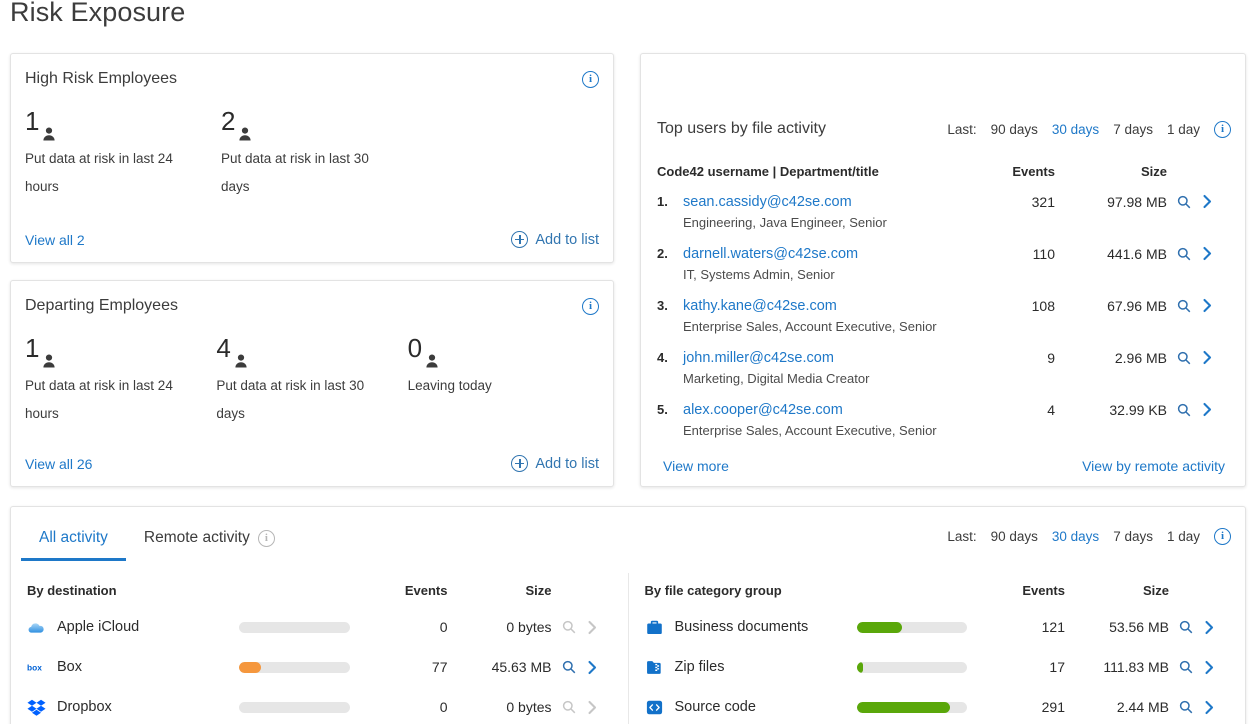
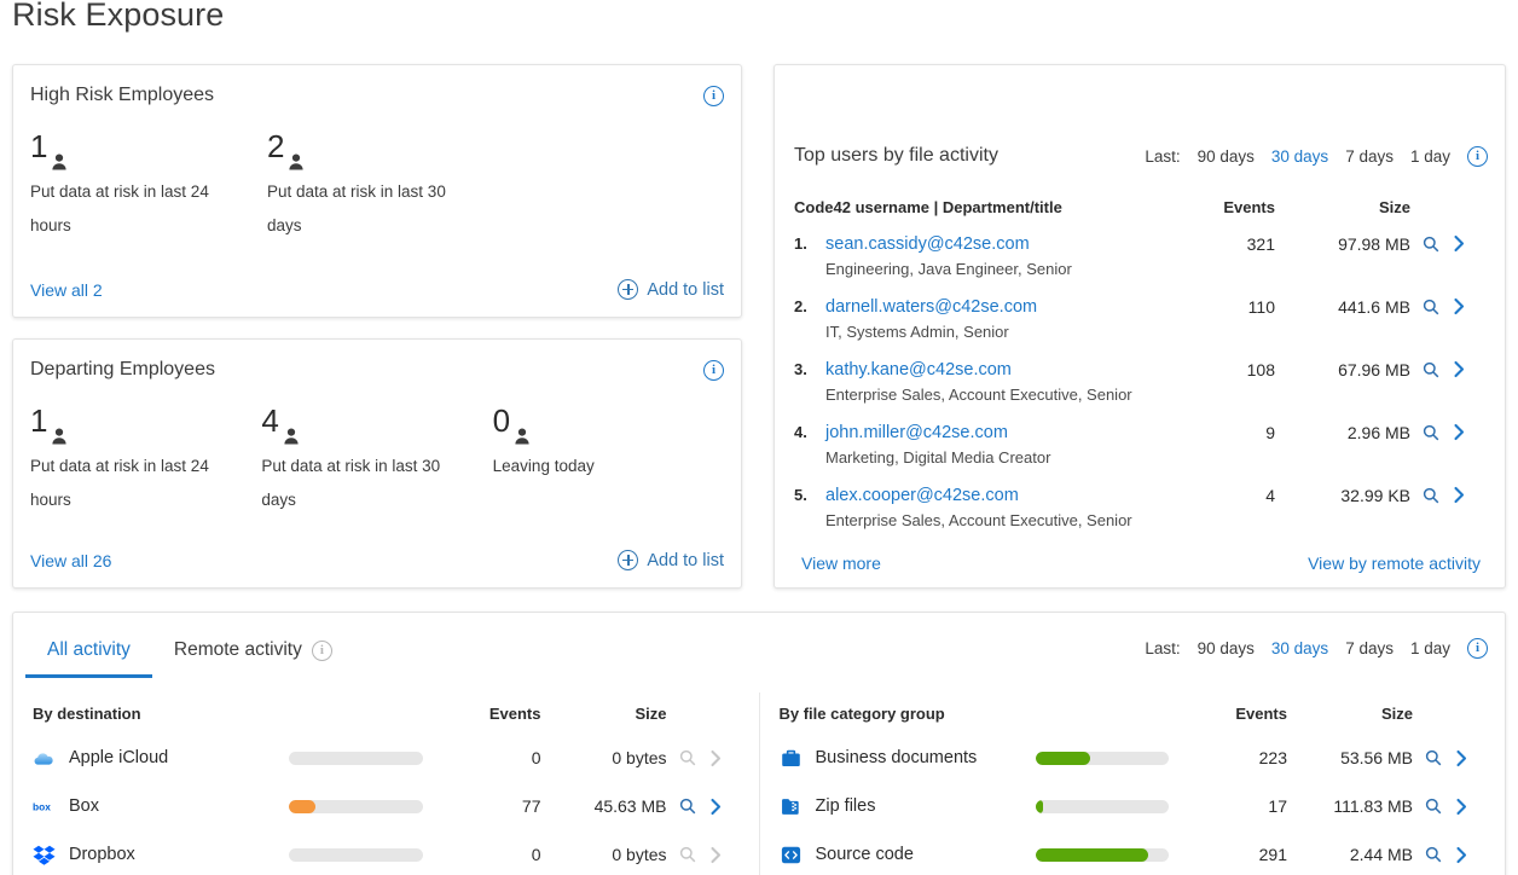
  Risk Exposure
  High Risk Employees
  i
  1
  Put data at risk in last 24 hours
  2
  Put data at risk in last 30 days
  View all 2
  Add to list
  Departing Employees
  i
  1
  Put data at risk in last 24 hours
  4
  Put data at risk in last 30 days
  0
  Leaving today
  View all 26
  Add to list
  Top users by file activity
  Last:
  90 days
  30 days
  7 days
  1 day
  i
  Code42 username | Department/title
  Events
  Size
  1.
  sean.cassidy@c42se.com
  Engineering, Java Engineer, Senior
  321
  97.98 MB
  2.
  darnell.waters@c42se.com
  IT, Systems Admin, Senior
  110
  441.6 MB
  3.
  kathy.kane@c42se.com
  Enterprise Sales, Account Executive, Senior
  108
  67.96 MB
  4.
  john.miller@c42se.com
  Marketing, Digital Media Creator
  9
  2.96 MB
  5.
  alex.cooper@c42se.com
  Enterprise Sales, Account Executive, Senior
  4
  32.99 KB
  View more
  View by remote activity
  All activity
  Remote activity
  i
  Last:
  90 days
  30 days
  7 days
  1 day
  i
  By destination
  Events
  Size
  Apple iCloud
  0
  0 bytes
  box
  Box
  77
  45.63 MB
  Dropbox
  0
  0 bytes
  By file category group
  Events
  Size
  Business documents
- 121
+ 223
  53.56 MB
  Zip files
  17
  111.83 MB
  Source code
  291
  2.44 MB
